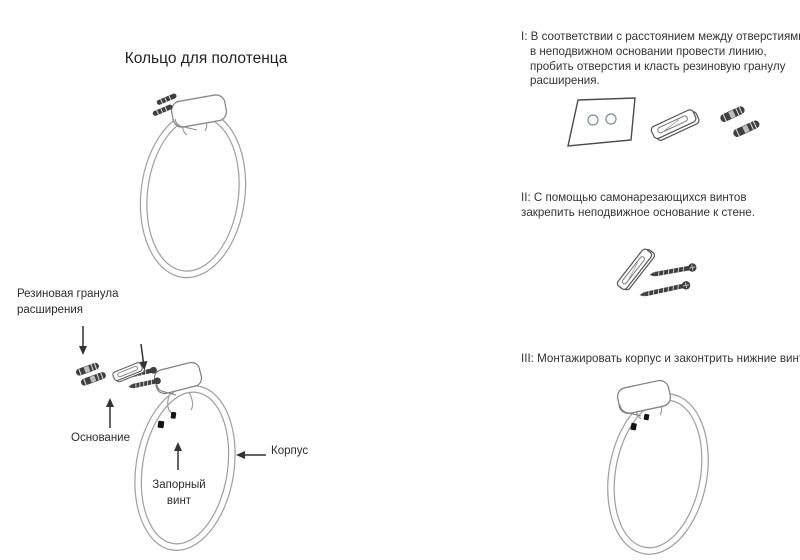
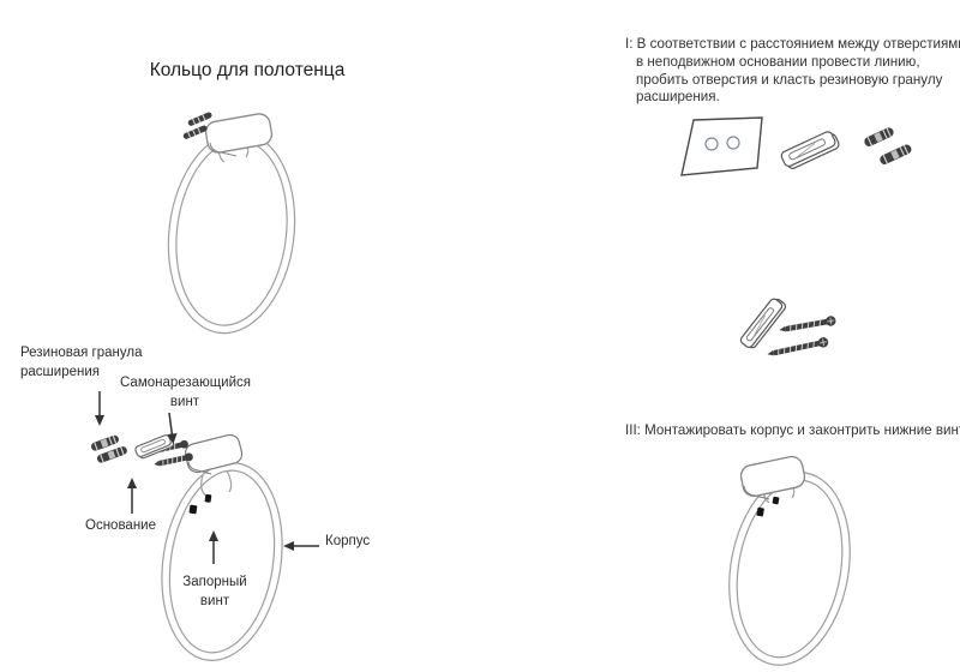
  Кольцо для полотенца
  Резиновая гранула расширения
+ Самонарезающийся винт
  Основание
  Запорный винт
  Корпус
  I: В соответствии с расстоянием между отверстиям в неподвижном основании провести линию, пробить отверстия и класть резиновую гранулу расширения.
- II: С помощью самонарезающихся винтов закрепить неподвижное основание к стене.
  III: Монтажировать корпус и законтрить нижние вин
